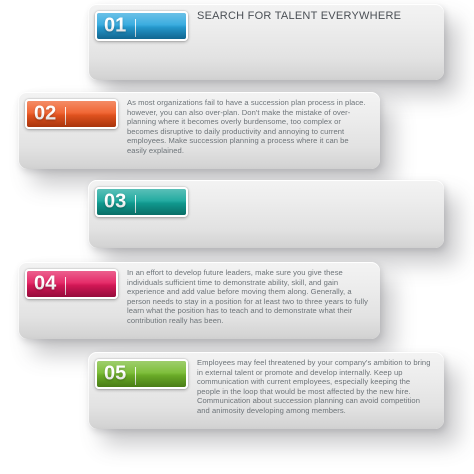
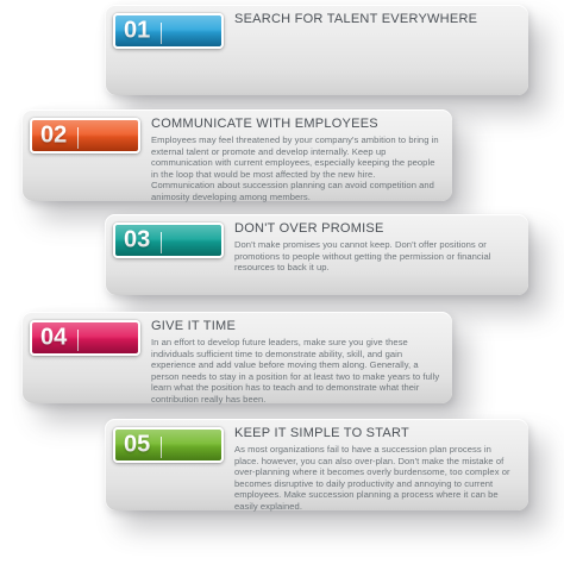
  SEARCH FOR TALENT EVERYWHERE
+ COMMUNICATE WITH EMPLOYEES
- As most organizations fail to have a succession plan process in place. however, you can also over-plan. Don't make the mistake of over-planning where it becomes overly burdensome, too complex or becomes disruptive to daily productivity and annoying to current employees. Make succession planning a process where it can be easily explained.
+ Employees may feel threatened by your company's ambition to bring in external talent or promote and develop internally. Keep up communication with current employees, especially keeping the people in the loop that would be most affected by the new hire. Communication about succession planning can avoid competition and animosity developing among members.
+ DON'T OVER PROMISE
+ Don't make promises you cannot keep. Don't offer positions or promotions to people without getting the permission or financial resources to back it up.
+ GIVE IT TIME
- In an effort to develop future leaders, make sure you give these individuals sufficient time to demonstrate ability, skill, and gain experience and add value before moving them along. Generally, a person needs to stay in a position for at least two to three years to fully learn what the position has to teach and to demonstrate what their contribution really has been.
+ In an effort to develop future leaders, make sure you give these individuals sufficient time to demonstrate ability, skill, and gain experience and add value before moving them along. Generally, a person needs to stay in a position for at least two to make years to fully learn what the position has to teach and to demonstrate what their contribution really has been.
+ KEEP IT SIMPLE TO START
- Employees may feel threatened by your company's ambition to bring in external talent or promote and develop internally. Keep up communication with current employees, especially keeping the people in the loop that would be most affected by the new hire. Communication about succession planning can avoid competition and animosity developing among members.
+ As most organizations fail to have a succession plan process in place. however, you can also over-plan. Don't make the mistake of over-planning where it becomes overly burdensome, too complex or becomes disruptive to daily productivity and annoying to current employees. Make succession planning a process where it can be easily explained.
